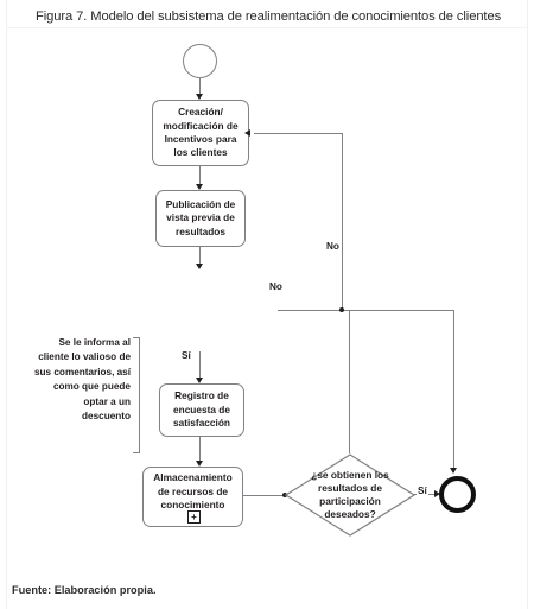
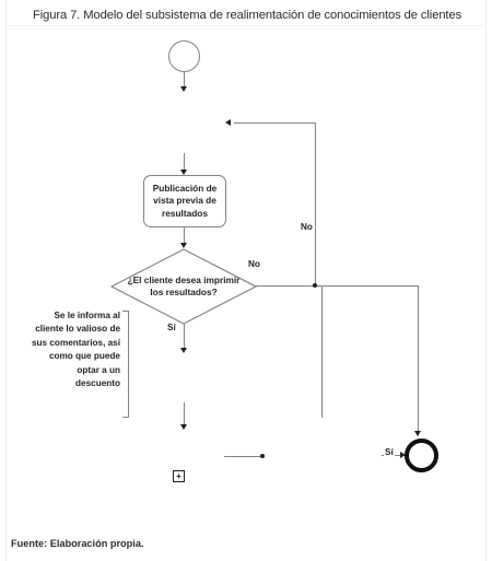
  Figura 7. Modelo del subsistema de realimentación de conocimientos de clientes
- Creación/ modificación de Incentivos para los clientes
  Publicación de vista previa de resultados
+ ¿El cliente desea imprimir los resultados?
  Sí
- Registro de encuesta de satisfacción
- Almacenamiento de recursos de conocimiento
  +
- ¿se obtienen los resultados de participación deseados?
  Sí
  No
  No
  Se le informa al cliente lo valioso de sus comentarios, así como que puede optar a un descuento
  Fuente: Elaboración propia.
